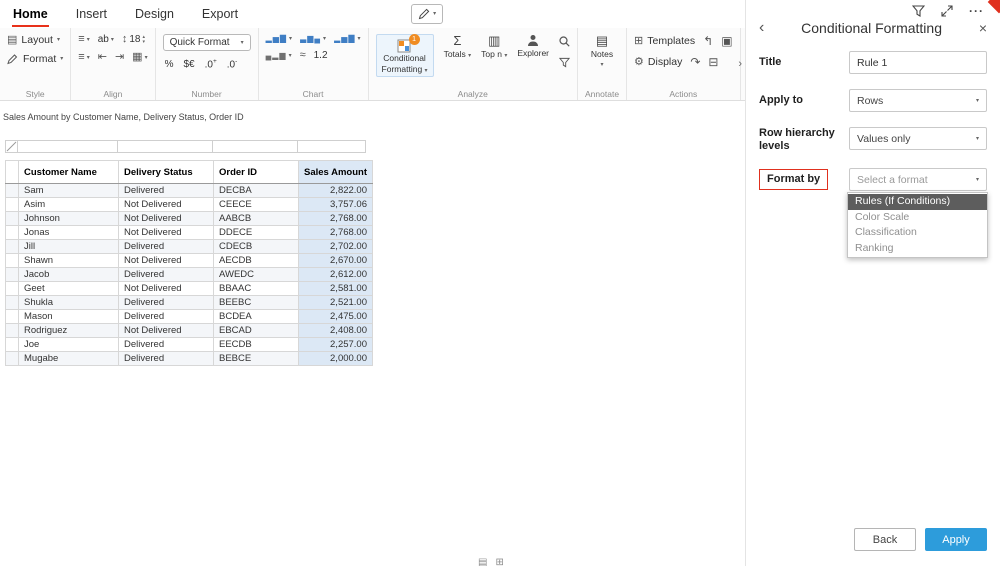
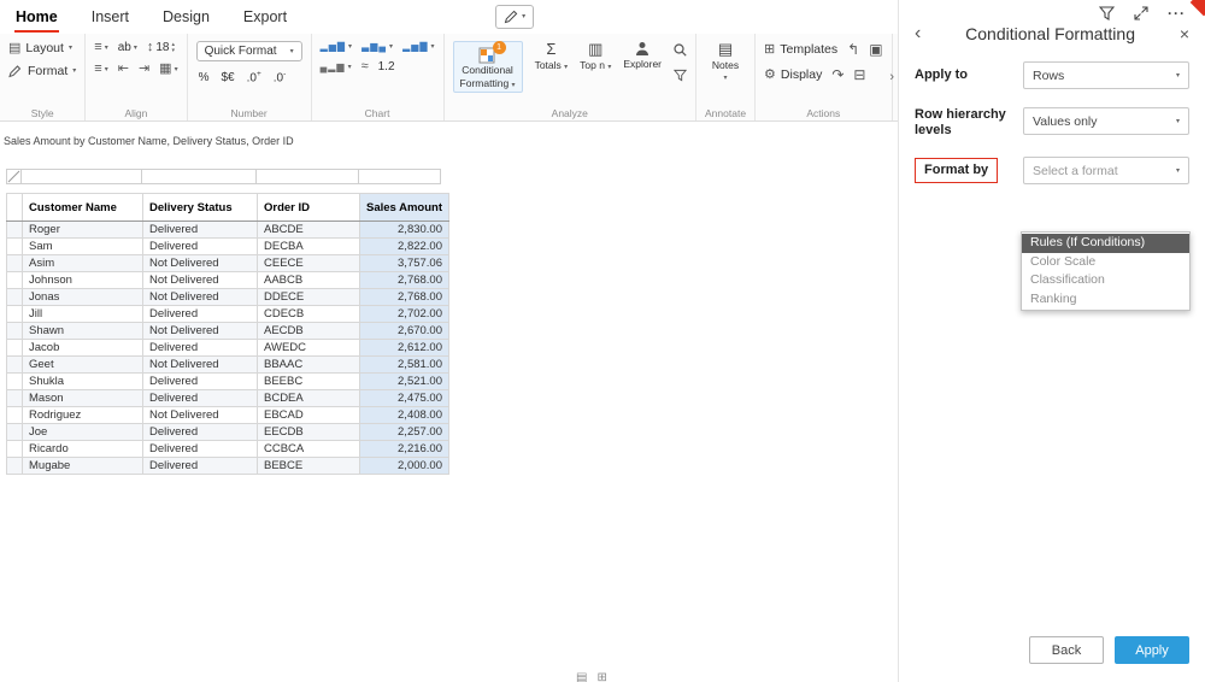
  Home
  Insert
  Design
  Export
  ▤
  Layout
  Format
  Style
  ≡
  ab
  ↕
  18
  ≡
  ⇤
  ⇥
  ▦
  Align
  Quick Format
  %
  $€
  Number
  ▂▅▇
  ▃▆▄
  ▂▅▇
  ▄▂▆
  ≈
  1.2
  Chart
  Conditional
  Formatting
  Σ
  Totals
  ▥
  Top n
  Explorer
  Analyze
  ▤
  Notes
  Annotate
  ⊞
  Templates
  ↰
  ▣
  ⚙
  Display
  ↷
  ⊟
  Actions
  ›
  Sales Amount by Customer Name, Delivery Status, Order ID
  	Customer Name	Delivery Status	Order ID	Sales Amount
+ 	Roger	Delivered	ABCDE	2,830.00
  	Sam	Delivered	DECBA	2,822.00
  	Asim	Not Delivered	CEECE	3,757.06
  	Johnson	Not Delivered	AABCB	2,768.00
  	Jonas	Not Delivered	DDECE	2,768.00
  	Jill	Delivered	CDECB	2,702.00
  	Shawn	Not Delivered	AECDB	2,670.00
  	Jacob	Delivered	AWEDC	2,612.00
  	Geet	Not Delivered	BBAAC	2,581.00
  	Shukla	Delivered	BEEBC	2,521.00
  	Mason	Delivered	BCDEA	2,475.00
  	Rodriguez	Not Delivered	EBCAD	2,408.00
  	Joe	Delivered	EECDB	2,257.00
+ 	Ricardo	Delivered	CCBCA	2,216.00
  	Mugabe	Delivered	BEBCE	2,000.00
  ▤
  ⊞
  ···
  ‹
  Conditional Formatting
  ×
- Title
- Rule 1
  Apply to
  Rows
  Row hierarchy levels
  Values only
  Format by
  Select a format
  Rules (If Conditions)
  Color Scale
  Classification
  Ranking
  Back
  Apply
